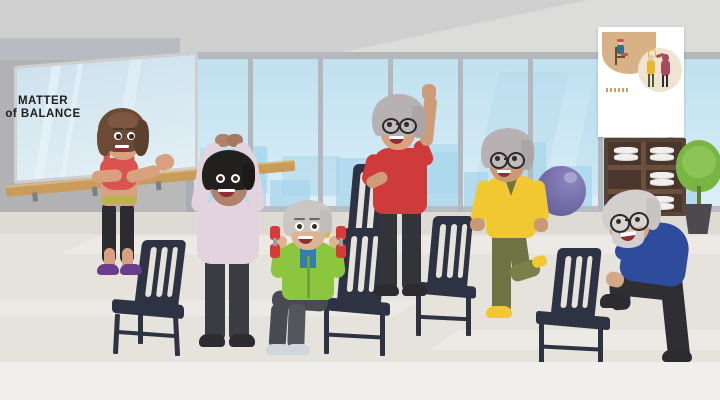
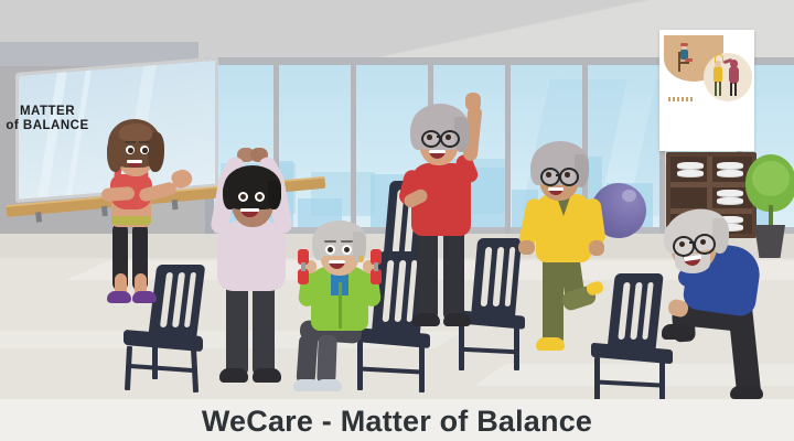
  MATTER
  of BALANCE
+ WeCare - Matter of Balance
